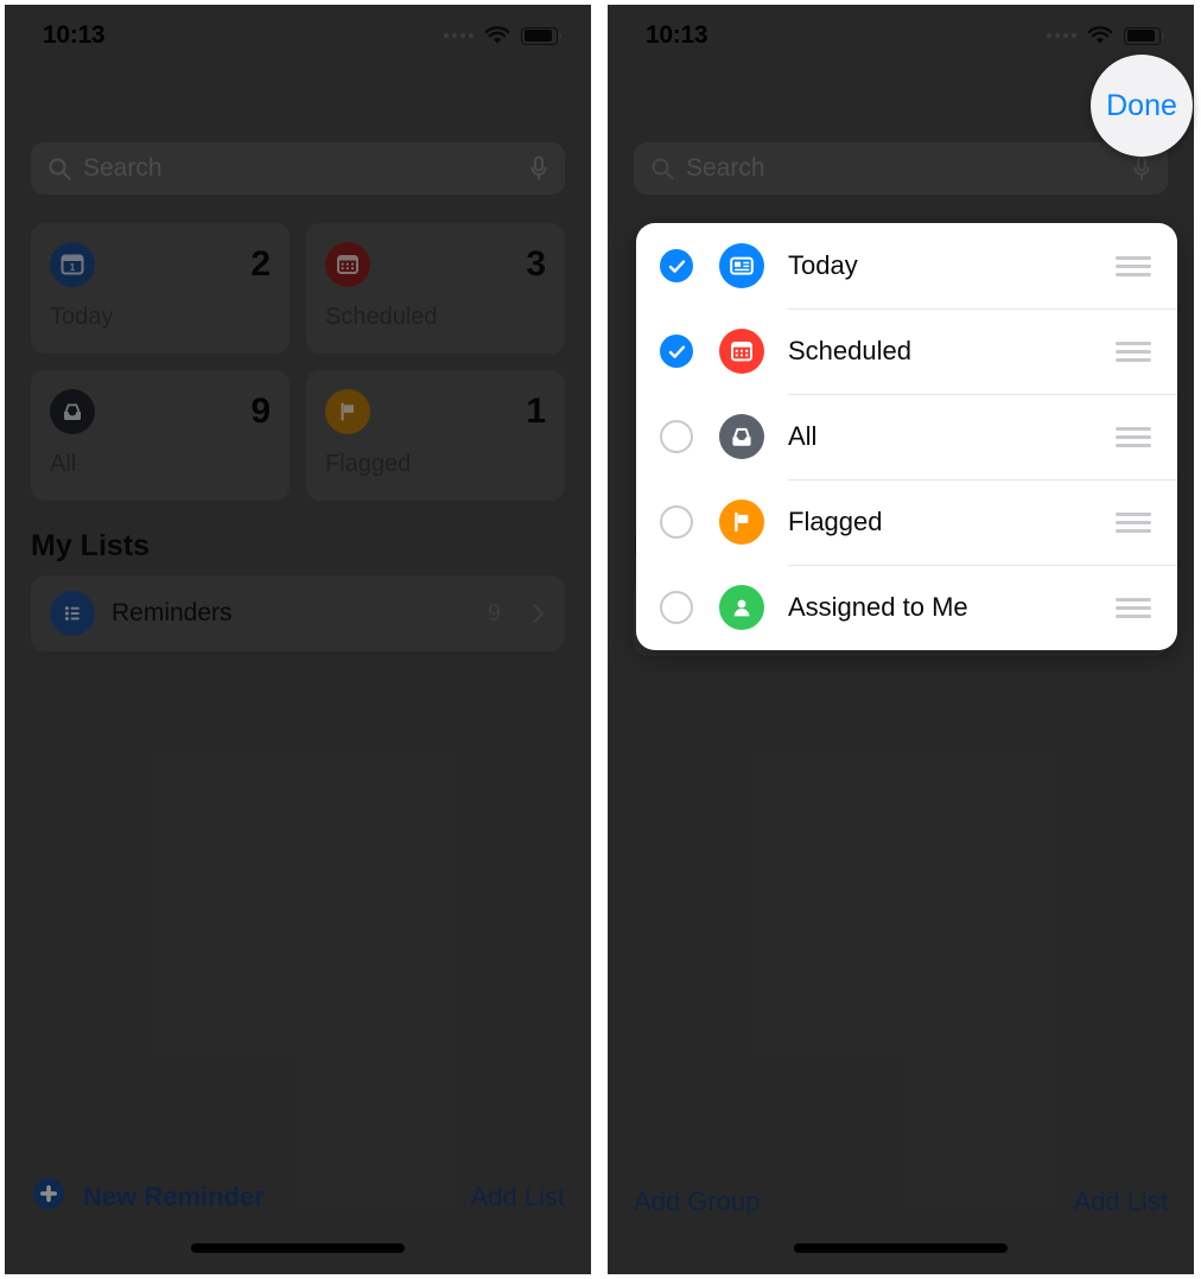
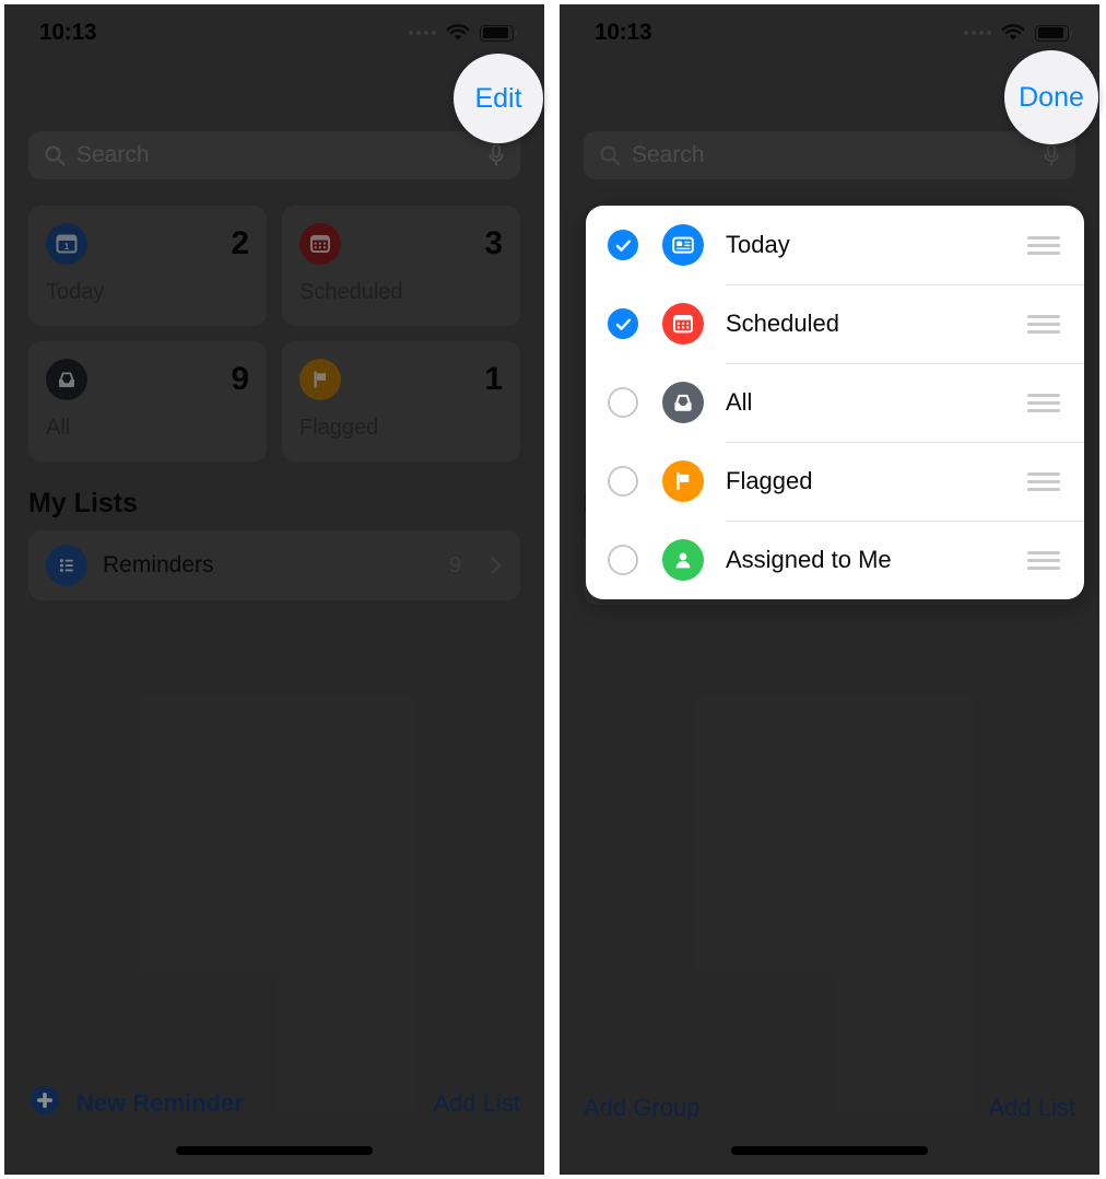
  10:13
  Search
  1
  2
  3
  9
  1
  My Lists
  Reminders
  New Reminder
  Add List
+ Edit
  10:13
  Search
  Add Group
  Add List
  Today
  Scheduled
  All
  Flagged
  Assigned to Me
  Done
